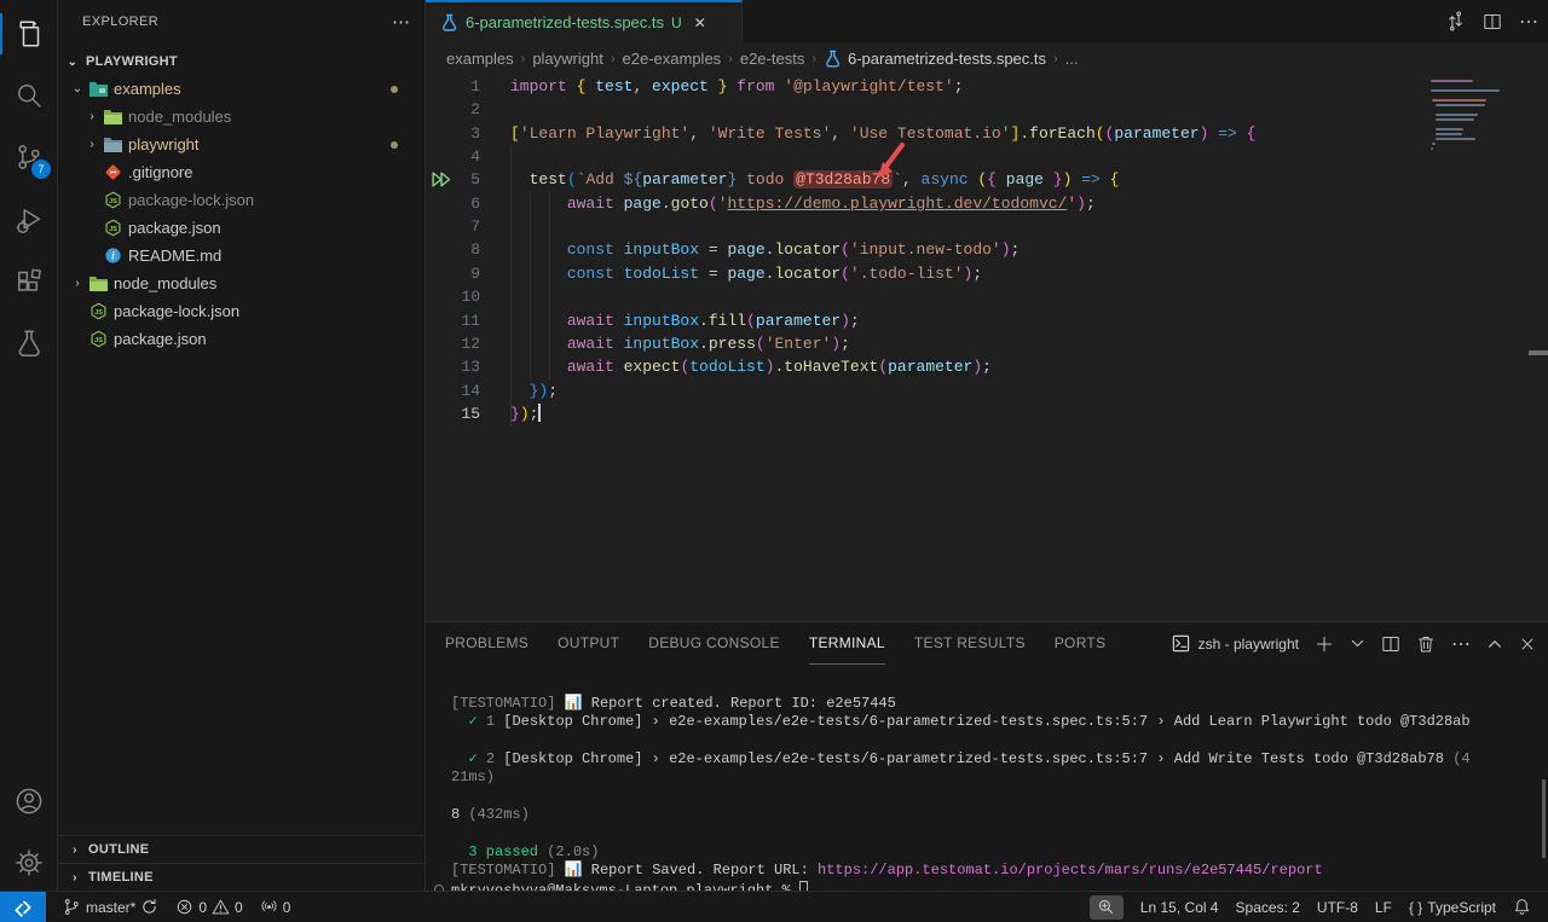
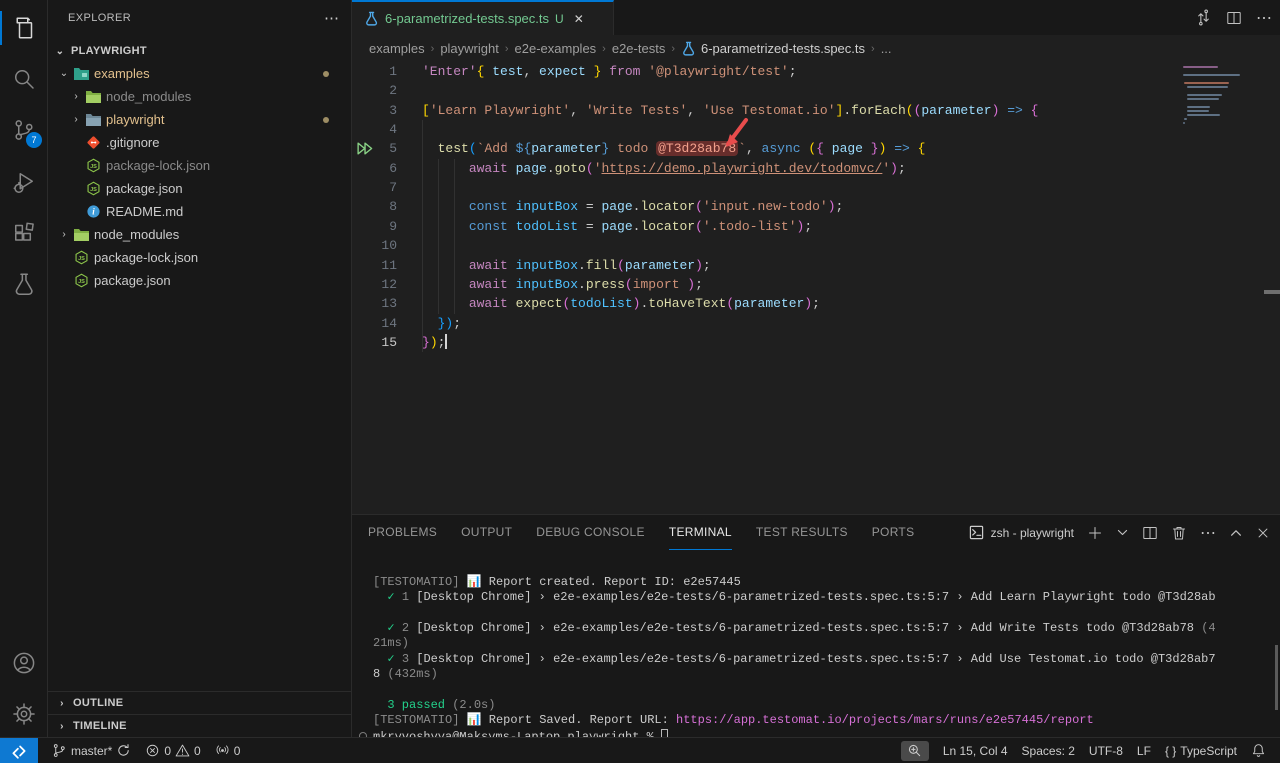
  7
  EXPLORER
  ⋯
  ⌄
  PLAYWRIGHT
  ⌄
  examples
  ›
  node_modules
  ›
  playwright
  .gitignore
  package-lock.json
  package.json
  i
  README.md
  ›
  node_modules
  package-lock.json
  package.json
  ›
  OUTLINE
  ›
  TIMELINE
  6-parametrized-tests.spec.ts
  U
  ✕
  ⋯
  examples
  ›
  playwright
  ›
  e2e-examples
  ›
  e2e-tests
  ›
  6-parametrized-tests.spec.ts
  ›
  ...
  1
- import { test, expect } from '@playwright/test';
+ 'Enter'{ test, expect } from '@playwright/test';
  2
  3
  ['Learn Playwright', 'Write Tests', 'Use Testomat.io'].forEach((parameter) => {
  4
  5
  test(`Add ${parameter} todo @T3d28ab78 `, async ({ page }) => {
  6
  await page.goto('https://demo.playwright.dev/todomvc/');
  7
  8
  const inputBox = page.locator('input.new-todo');
  9
  const todoList = page.locator('.todo-list');
  10
  11
  await inputBox.fill(parameter);
  12
- await inputBox.press('Enter');
+ await inputBox.press(import );
  13
  await expect(todoList).toHaveText(parameter);
  14
  });
  15
  });
  PROBLEMS
  OUTPUT
  DEBUG CONSOLE
  TERMINAL
  TEST RESULTS
  PORTS
  zsh - playwright
  ⋯
  [TESTOMATIO] 📊 Report created. Report ID: e2e57445
  ✓ 1 [Desktop Chrome] › e2e-examples/e2e-tests/6-parametrized-tests.spec.ts:5:7 › Add Learn Playwright todo @T3d28ab
  ✓ 2 [Desktop Chrome] › e2e-examples/e2e-tests/6-parametrized-tests.spec.ts:5:7 › Add Write Tests todo @T3d28ab78 (4
  21ms)
+ ✓ 3 [Desktop Chrome] › e2e-examples/e2e-tests/6-parametrized-tests.spec.ts:5:7 › Add Use Testomat.io todo @T3d28ab7
  8 (432ms)
  3 passed (2.0s)
  [TESTOMATIO] 📊 Report Saved. Report URL: https://app.testomat.io/projects/mars/runs/e2e57445/report
  master*
  0
  0
  0
  Ln 15, Col 4
  Spaces: 2
  UTF-8
  LF
  { }
  TypeScript
